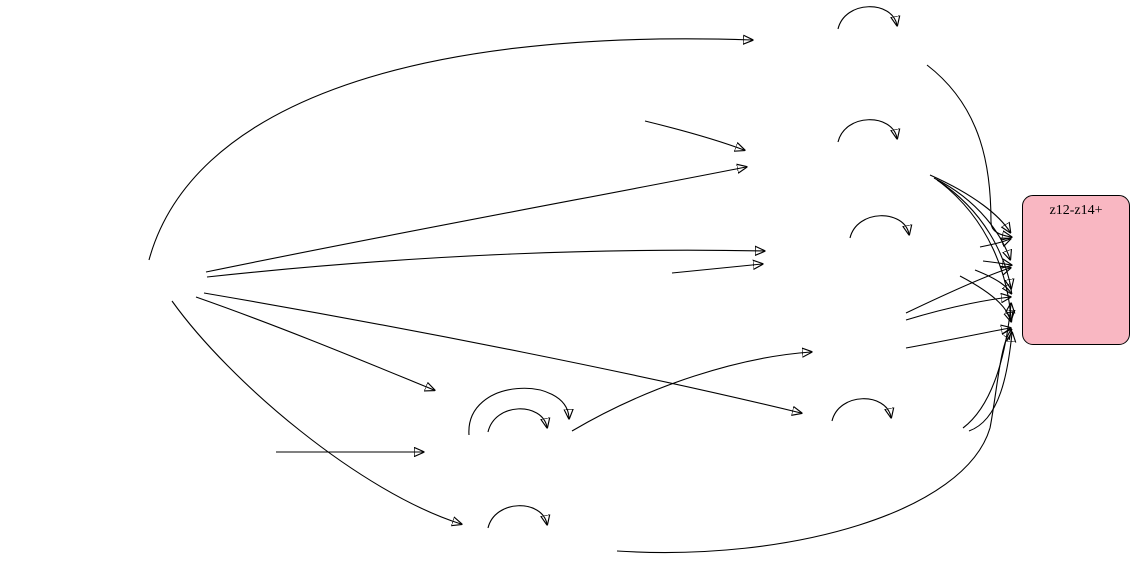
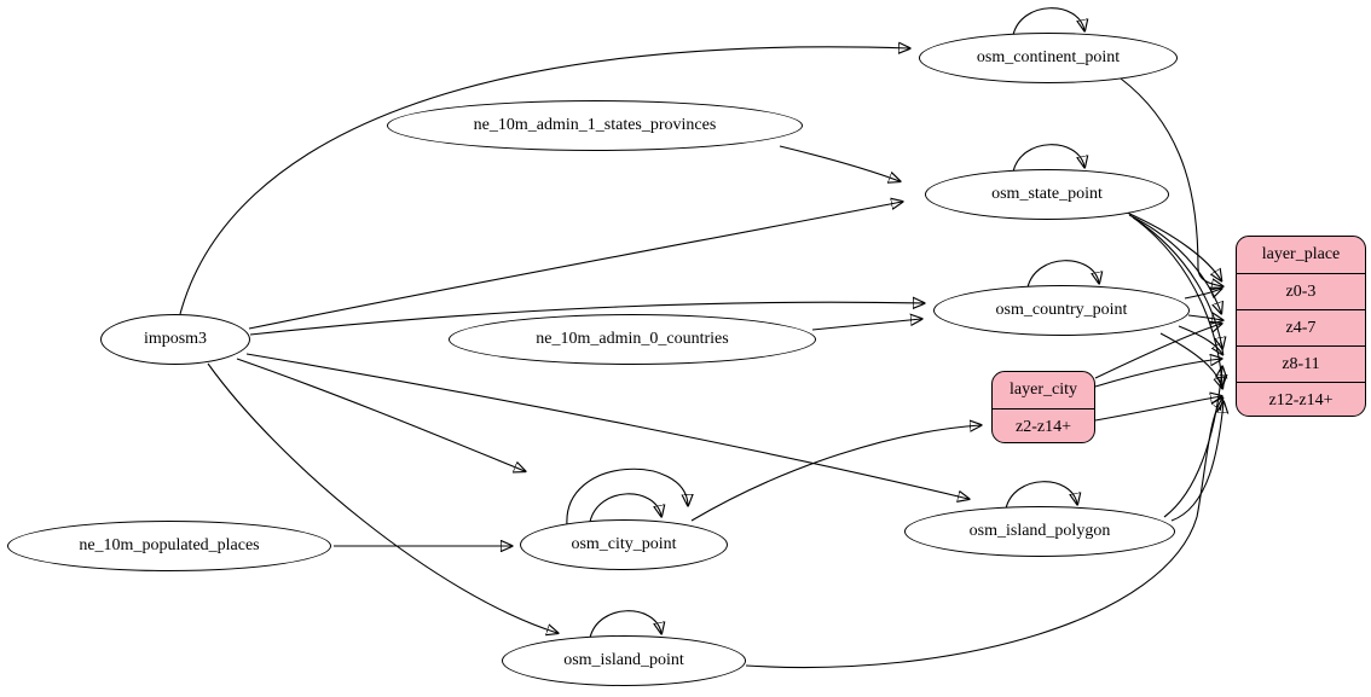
+ imposm3
+ ne_10m_admin_1_states_provinces
+ ne_10m_admin_0_countries
+ ne_10m_populated_places
+ osm_continent_point
+ osm_state_point
+ osm_country_point
+ osm_city_point
+ osm_island_polygon
+ osm_island_point
+ layer_city
+ z2-z14+
+ layer_place
+ z0-3
+ z4-7
+ z8-11
  z12-z14+
